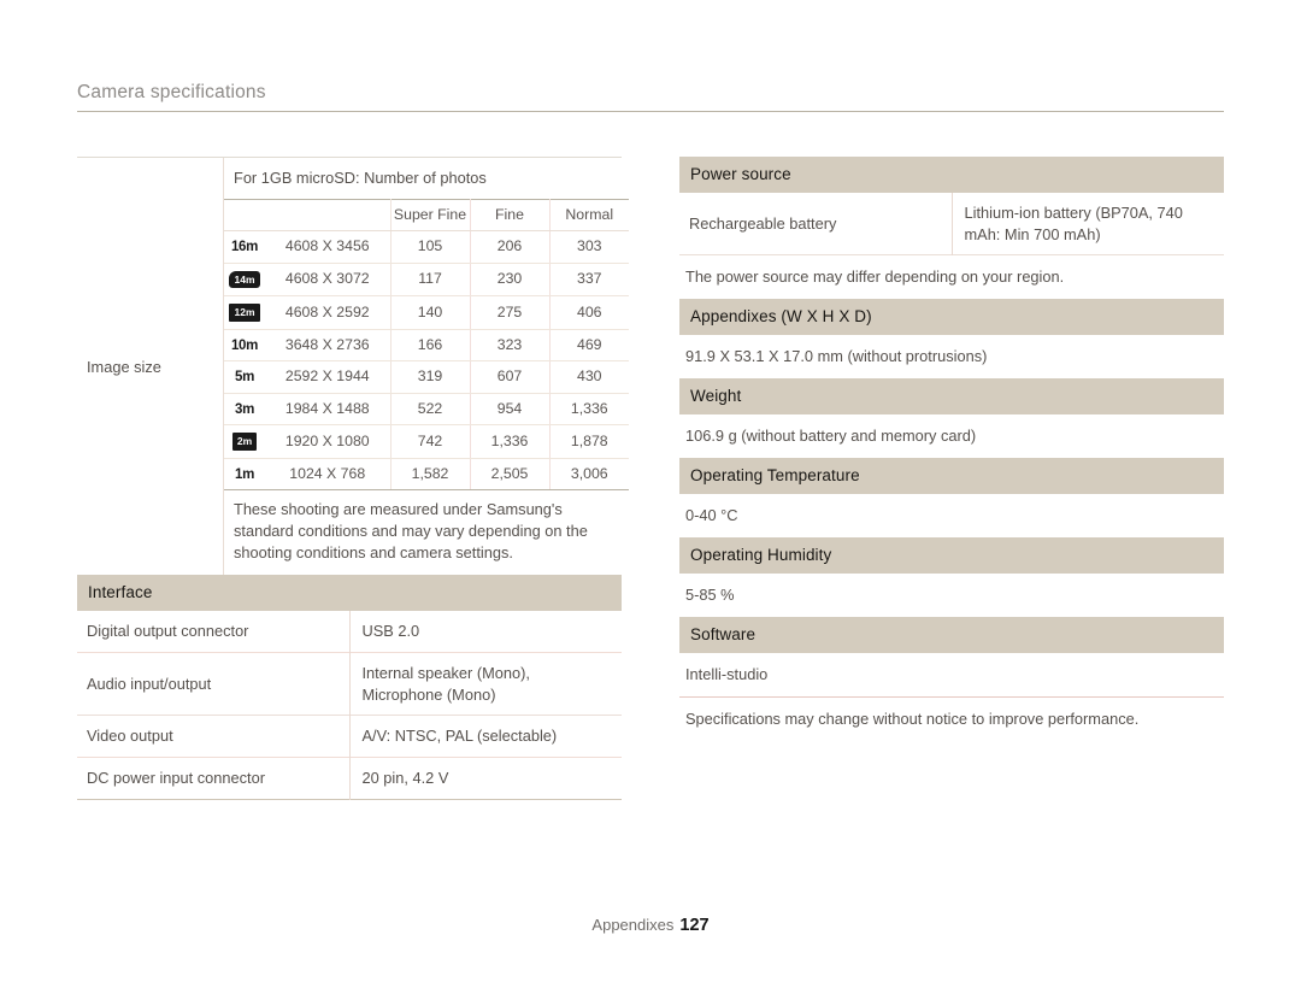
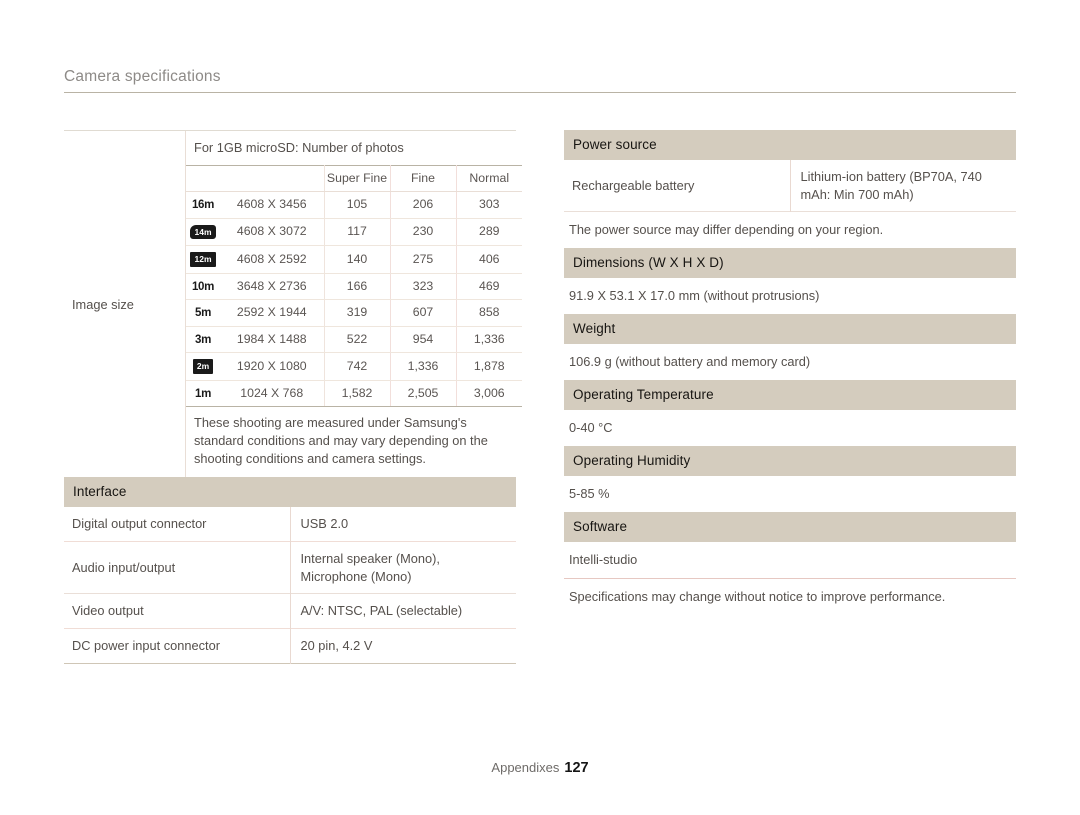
  Camera specifications
  Image size
  For 1GB microSD: Number of photos
  		Super Fine	Fine	Normal
  16m	4608 X 3456	105	206	303
- 14m	4608 X 3072	117	230	337
+ 14m	4608 X 3072	117	230	289
  12m	4608 X 2592	140	275	406
  10m	3648 X 2736	166	323	469
- 5m	2592 X 1944	319	607	430
+ 5m	2592 X 1944	319	607	858
  3m	1984 X 1488	522	954	1,336
  2m	1920 X 1080	742	1,336	1,878
  1m	1024 X 768	1,582	2,505	3,006
  These shooting are measured under Samsung's standard conditions and may vary depending on the shooting conditions and camera settings.
  Interface
  Digital output connector	USB 2.0
  Audio input/output	Internal speaker (Mono), Microphone (Mono)
  Video output	A/V: NTSC, PAL (selectable)
  DC power input connector	20 pin, 4.2 V
  Power source
  Rechargeable battery	Lithium-ion battery (BP70A, 740 mAh: Min 700 mAh)
  The power source may differ depending on your region.
- Appendixes (W X H X D)
+ Dimensions (W X H X D)
  91.9 X 53.1 X 17.0 mm (without protrusions)
  Weight
  106.9 g (without battery and memory card)
  Operating Temperature
  0-40 °C
  Operating Humidity
  5-85 %
  Software
  Intelli-studio
  Specifications may change without notice to improve performance.
  Appendixes 127
